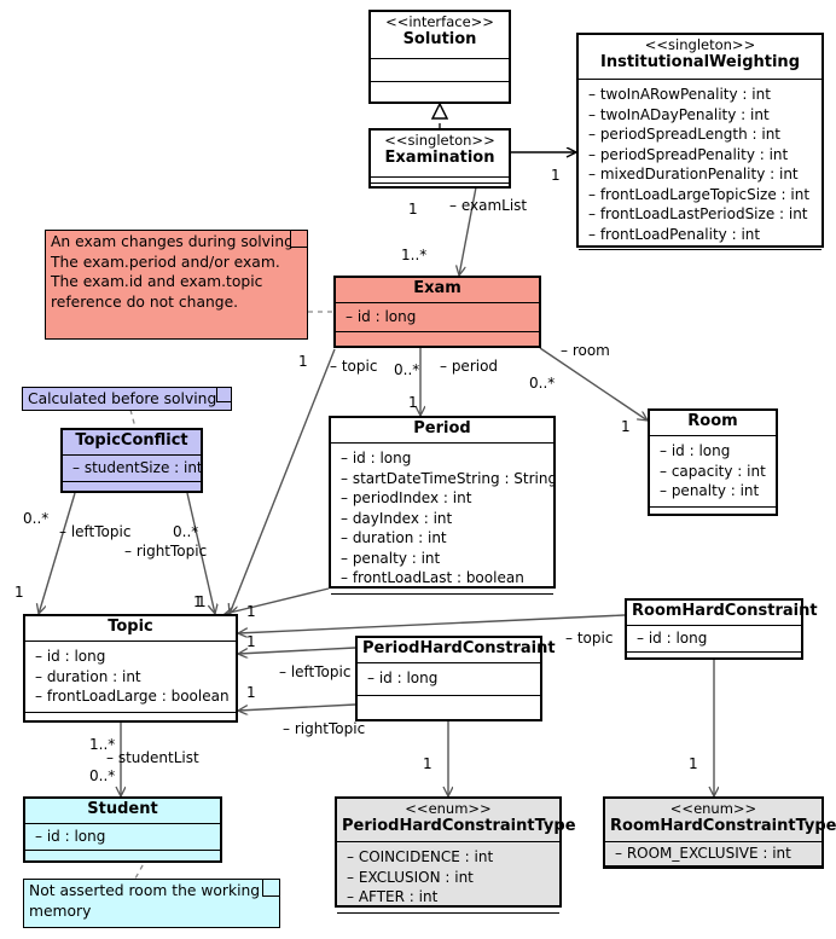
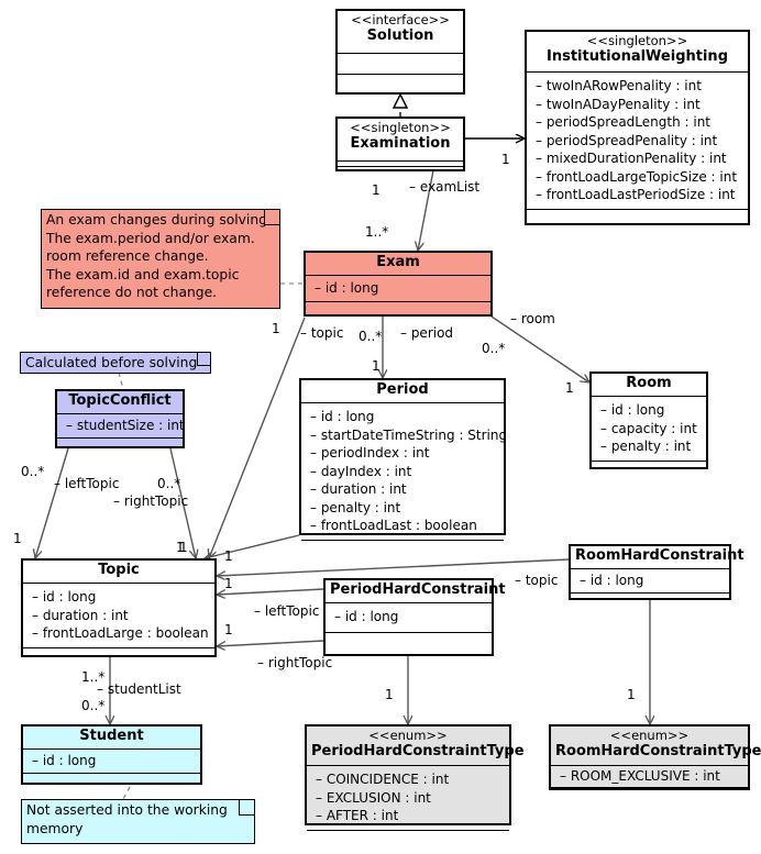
  <<interface>>
  Solution
  <<singleton>>
  Examination
  <<singleton>>
  InstitutionalWeighting
  – twoInARowPenality : int
  – twoInADayPenality : int
  – periodSpreadLength : int
  – periodSpreadPenality : int
  – mixedDurationPenality : int
  – frontLoadLargeTopicSize : int
  – frontLoadLastPeriodSize : int
- – frontLoadPenality : int
  Exam
  – id : long
  Period
  – id : long
  – startDateTimeString : String
  – periodIndex : int
  – dayIndex : int
  – duration : int
  – penalty : int
  – frontLoadLast : boolean
  Room
  – id : long
  – capacity : int
  – penalty : int
  TopicConflict
  – studentSize : int
  Topic
  – id : long
  – duration : int
  – frontLoadLarge : boolean
  Student
  – id : long
  PeriodHardConstraint
  – id : long
  RoomHardConstraint
  – id : long
  <<enum>>
  PeriodHardConstraintType
  – COINCIDENCE : int
  – EXCLUSION : int
  – AFTER : int
  <<enum>>
  RoomHardConstraintType
  – ROOM_EXCLUSIVE : int
  An exam changes during solvin
  The exam.period and/or exam.
+ room reference change.
  The exam.id and exam.topic
  reference do not change.
  Calculated before solving
- Not asserted room the working
+ Not asserted into the working
  memory
  1
  – examList
  1
  1..*
  – topic
  1
  1
  – period
  0..*
  1
  – room
  0..*
  1
  – leftTopic
  0..*
  1
  – rightTopic
  0..*
  – leftTopic
  1
  – rightTopic
  1
  – topic
  1
  – studentList
  1..*
  0..*
  1
  1
